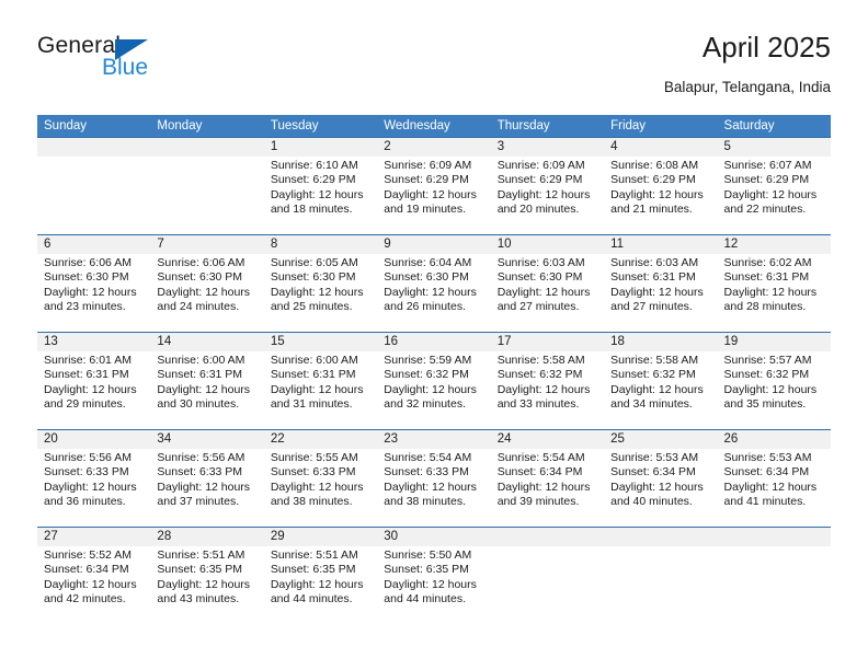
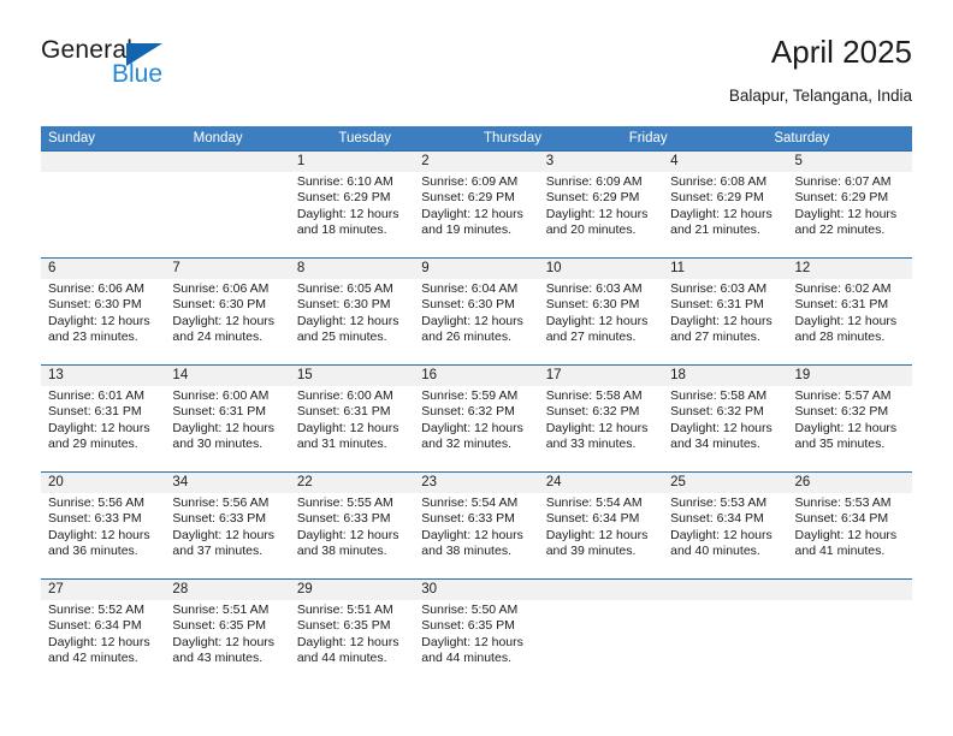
  General
  Blue
  April 2025
  Balapur, Telangana, India
  Sunday
  Monday
  Tuesday
- Wednesday
  Thursday
  Friday
  Saturday
  1
  2
  3
  4
  5
  Sunrise: 6:10 AM
  Sunset: 6:29 PM
  Daylight: 12 hours
  and 18 minutes.
  Sunrise: 6:09 AM
  Sunset: 6:29 PM
  Daylight: 12 hours
  and 19 minutes.
  Sunrise: 6:09 AM
  Sunset: 6:29 PM
  Daylight: 12 hours
  and 20 minutes.
  Sunrise: 6:08 AM
  Sunset: 6:29 PM
  Daylight: 12 hours
  and 21 minutes.
  Sunrise: 6:07 AM
  Sunset: 6:29 PM
  Daylight: 12 hours
  and 22 minutes.
  6
  7
  8
  9
  10
  11
  12
  Sunrise: 6:06 AM
  Sunset: 6:30 PM
  Daylight: 12 hours
  and 23 minutes.
  Sunrise: 6:06 AM
  Sunset: 6:30 PM
  Daylight: 12 hours
  and 24 minutes.
  Sunrise: 6:05 AM
  Sunset: 6:30 PM
  Daylight: 12 hours
  and 25 minutes.
  Sunrise: 6:04 AM
  Sunset: 6:30 PM
  Daylight: 12 hours
  and 26 minutes.
  Sunrise: 6:03 AM
  Sunset: 6:30 PM
  Daylight: 12 hours
  and 27 minutes.
  Sunrise: 6:03 AM
  Sunset: 6:31 PM
  Daylight: 12 hours
  and 27 minutes.
  Sunrise: 6:02 AM
  Sunset: 6:31 PM
  Daylight: 12 hours
  and 28 minutes.
  13
  14
  15
  16
  17
  18
  19
  Sunrise: 6:01 AM
  Sunset: 6:31 PM
  Daylight: 12 hours
  and 29 minutes.
  Sunrise: 6:00 AM
  Sunset: 6:31 PM
  Daylight: 12 hours
  and 30 minutes.
  Sunrise: 6:00 AM
  Sunset: 6:31 PM
  Daylight: 12 hours
  and 31 minutes.
  Sunrise: 5:59 AM
  Sunset: 6:32 PM
  Daylight: 12 hours
  and 32 minutes.
  Sunrise: 5:58 AM
  Sunset: 6:32 PM
  Daylight: 12 hours
  and 33 minutes.
  Sunrise: 5:58 AM
  Sunset: 6:32 PM
  Daylight: 12 hours
  and 34 minutes.
  Sunrise: 5:57 AM
  Sunset: 6:32 PM
  Daylight: 12 hours
  and 35 minutes.
  20
  34
  22
  23
  24
  25
  26
  Sunrise: 5:56 AM
  Sunset: 6:33 PM
  Daylight: 12 hours
  and 36 minutes.
  Sunrise: 5:56 AM
  Sunset: 6:33 PM
  Daylight: 12 hours
  and 37 minutes.
  Sunrise: 5:55 AM
  Sunset: 6:33 PM
  Daylight: 12 hours
  and 38 minutes.
  Sunrise: 5:54 AM
  Sunset: 6:33 PM
  Daylight: 12 hours
  and 38 minutes.
  Sunrise: 5:54 AM
  Sunset: 6:34 PM
  Daylight: 12 hours
  and 39 minutes.
  Sunrise: 5:53 AM
  Sunset: 6:34 PM
  Daylight: 12 hours
  and 40 minutes.
  Sunrise: 5:53 AM
  Sunset: 6:34 PM
  Daylight: 12 hours
  and 41 minutes.
  27
  28
  29
  30
  Sunrise: 5:52 AM
  Sunset: 6:34 PM
  Daylight: 12 hours
  and 42 minutes.
  Sunrise: 5:51 AM
  Sunset: 6:35 PM
  Daylight: 12 hours
  and 43 minutes.
  Sunrise: 5:51 AM
  Sunset: 6:35 PM
  Daylight: 12 hours
  and 44 minutes.
  Sunrise: 5:50 AM
  Sunset: 6:35 PM
  Daylight: 12 hours
  and 44 minutes.
